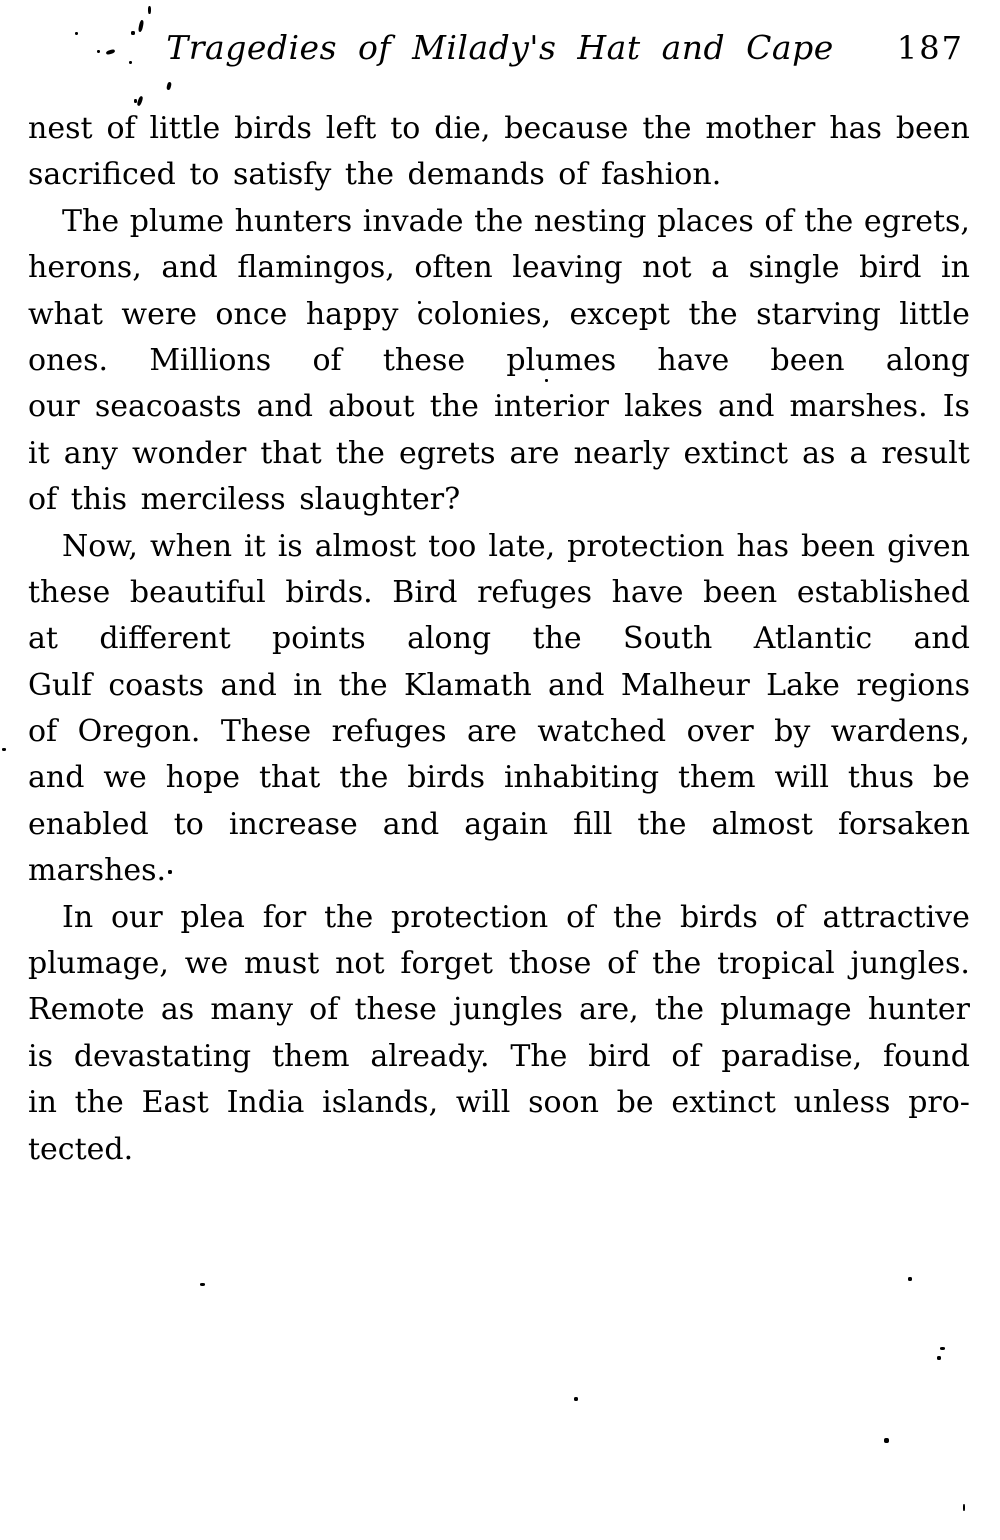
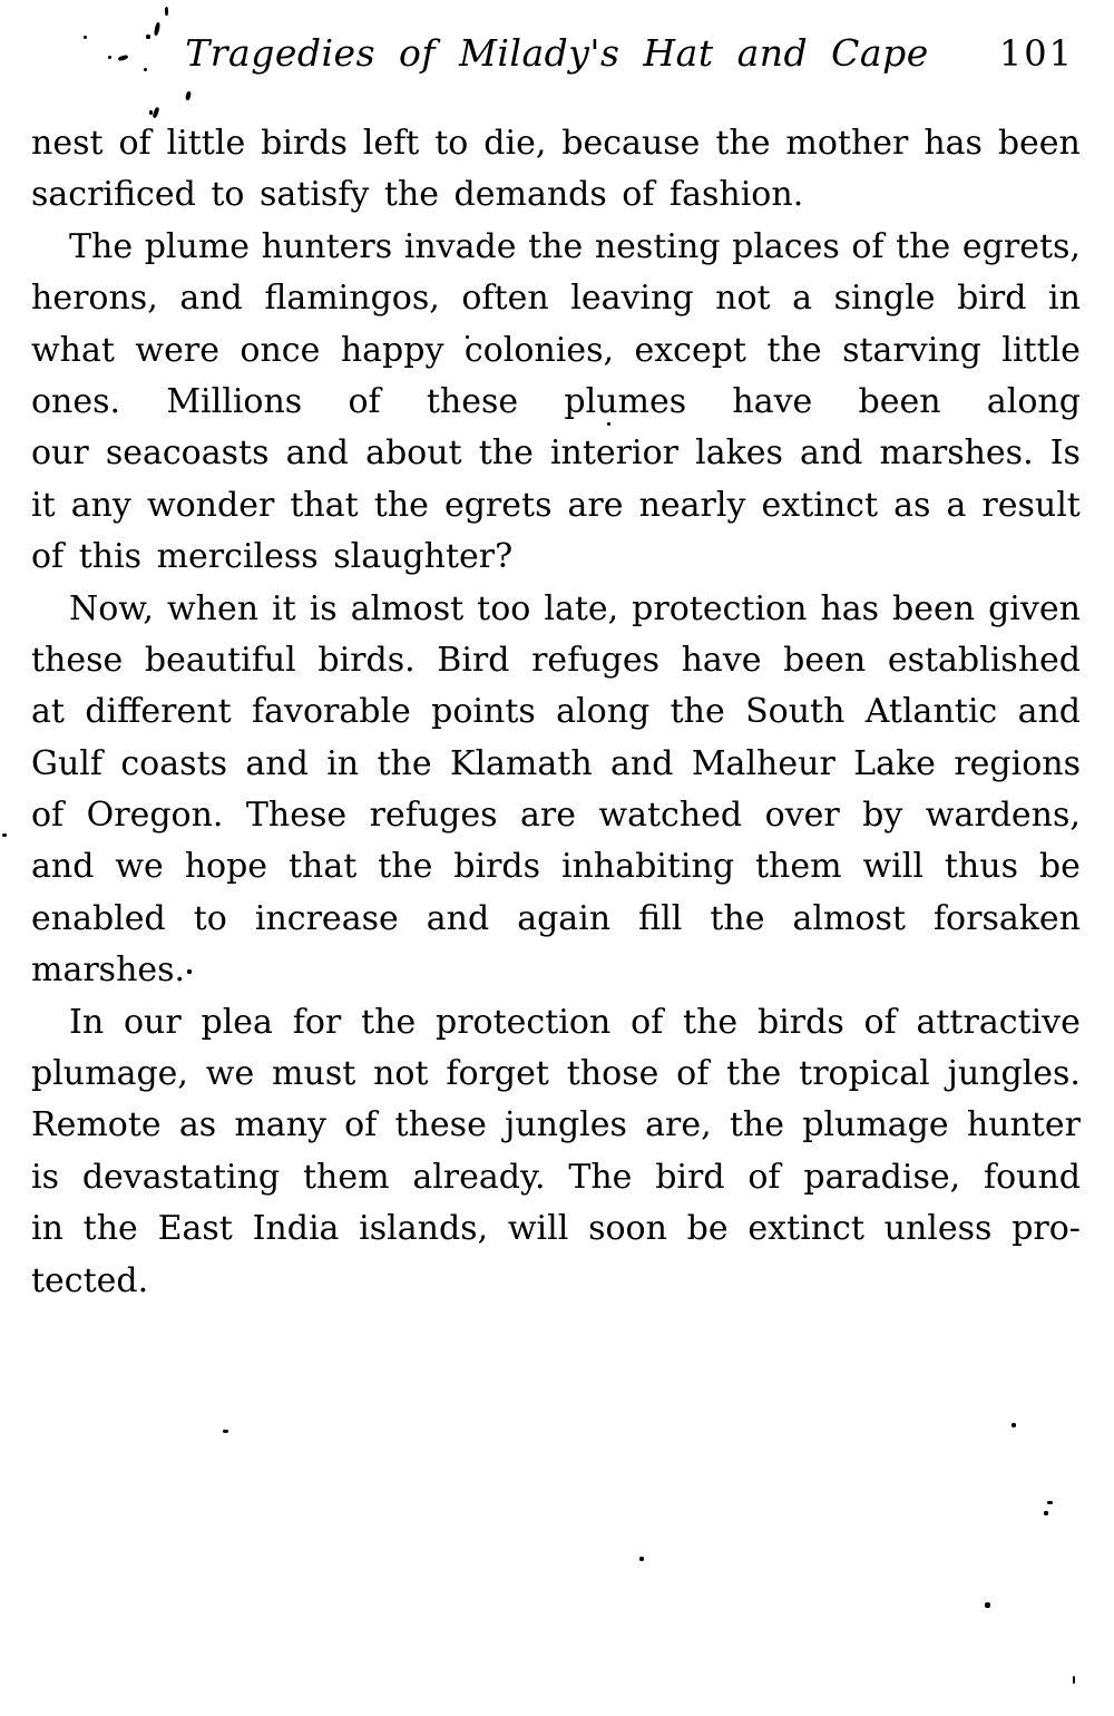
  Tragedies of Milady's Hat and Cape
- 187
+ 101
  nest
  of
  little
  birds
  left
  to
  die,
  because
  the
  mother
  has
  been
  sacrificed to satisfy the demands of fashion.
  The
  plume
  hunters
  invade
  the
  nesting
  places
  of
  the
  egrets,
  herons,
  and
  flamingos,
  often
  leaving
  not
  a
  single
  bird
  in
  what
  were
  once
  happy
  colonies,
  except
  the
  starving
  little
  ones.
  Millions
  of
  these
  plumes
  have
  been
  along
  our
  seacoasts
  and
  about
  the
  interior
  lakes
  and
  marshes.
  Is
  it
  any
  wonder
  that
  the
  egrets
  are
  nearly
  extinct
  as
  a
  result
  of this merciless slaughter?
  Now,
  when
  it
  is
  almost
  too
  late,
  protection
  has
  been
  given
  these
  beautiful
  birds.
  Bird
  refuges
  have
  been
  established
  at
  different
+ favorable
  points
  along
  the
  South
  Atlantic
  and
  Gulf
  coasts
  and
  in
  the
  Klamath
  and
  Malheur
  Lake
  regions
  of
  Oregon.
  These
  refuges
  are
  watched
  over
  by
  wardens,
  and
  we
  hope
  that
  the
  birds
  inhabiting
  them
  will
  thus
  be
  enabled
  to
  increase
  and
  again
  fill
  the
  almost
  forsaken
  marshes.
  In
  our
  plea
  for
  the
  protection
  of
  the
  birds
  of
  attractive
  plumage,
  we
  must
  not
  forget
  those
  of
  the
  tropical
  jungles.
  Remote
  as
  many
  of
  these
  jungles
  are,
  the
  plumage
  hunter
  is
  devastating
  them
  already.
  The
  bird
  of
  paradise,
  found
  in
  the
  East
  India
  islands,
  will
  soon
  be
  extinct
  unless
  pro-
  tected.
